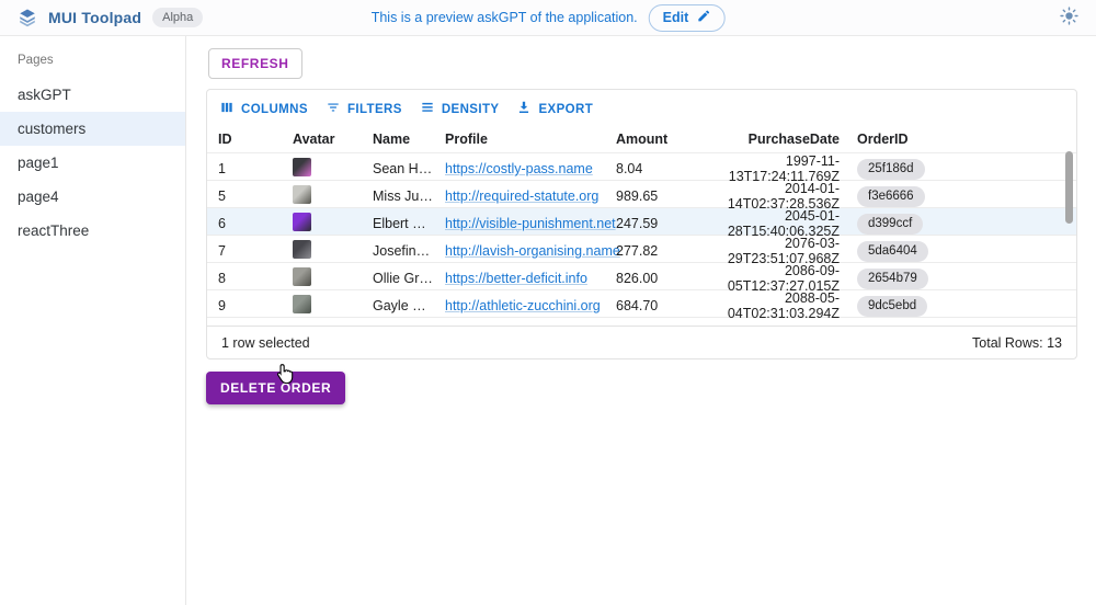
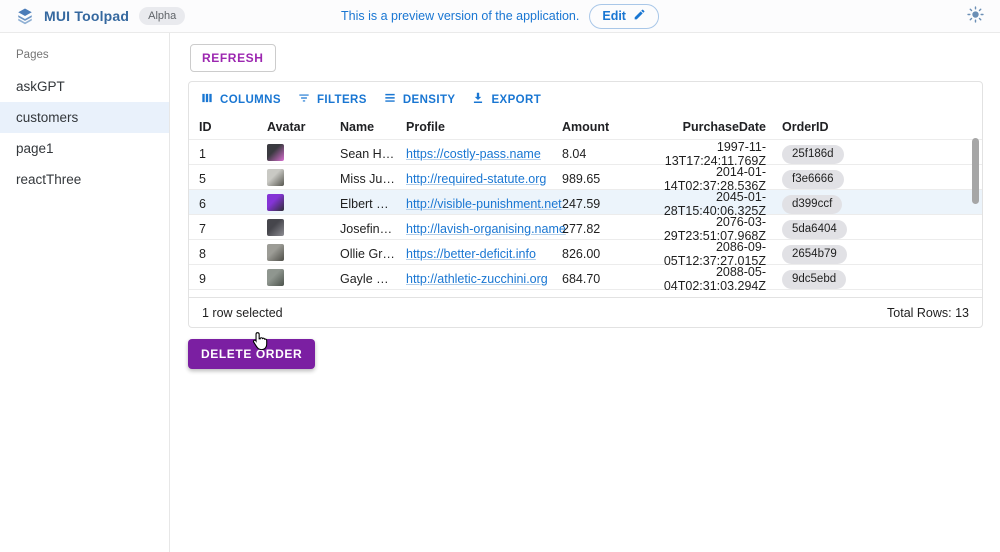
  MUI Toolpad
  Alpha
- This is a preview askGPT of the application.
+ This is a preview version of the application.
  Edit
  Pages
  askGPT
  customers
  page1
- page4
  reactThree
  REFRESH
  COLUMNS
  FILTERS
  DENSITY
  EXPORT
  ID
  Avatar
  Name
  Profile
  Amount
  PurchaseDate
  OrderID
  1
  Sean Harris
  https://costly-pass.name
  8.04
  1997-11-13T17:24:11.769Z
  25f186d
  5
  Miss Juan …
  http://required-statute.org
  989.65
  2014-01-14T02:37:28.536Z
  f3e6666
  6
  Elbert McL…
  http://visible-punishment.net
  247.59
  2045-01-28T15:40:06.325Z
  d399ccf
  7
  Josefina P…
  http://lavish-organising.name
  277.82
  2076-03-29T23:51:07.968Z
  5da6404
  8
  Ollie Green
  https://better-deficit.info
  826.00
  2086-09-05T12:37:27.015Z
  2654b79
  9
  Gayle Den…
  http://athletic-zucchini.org
  684.70
  2088-05-04T02:31:03.294Z
  9dc5ebd
  1 row selected
  Total Rows: 13
  DELETE ORDER
